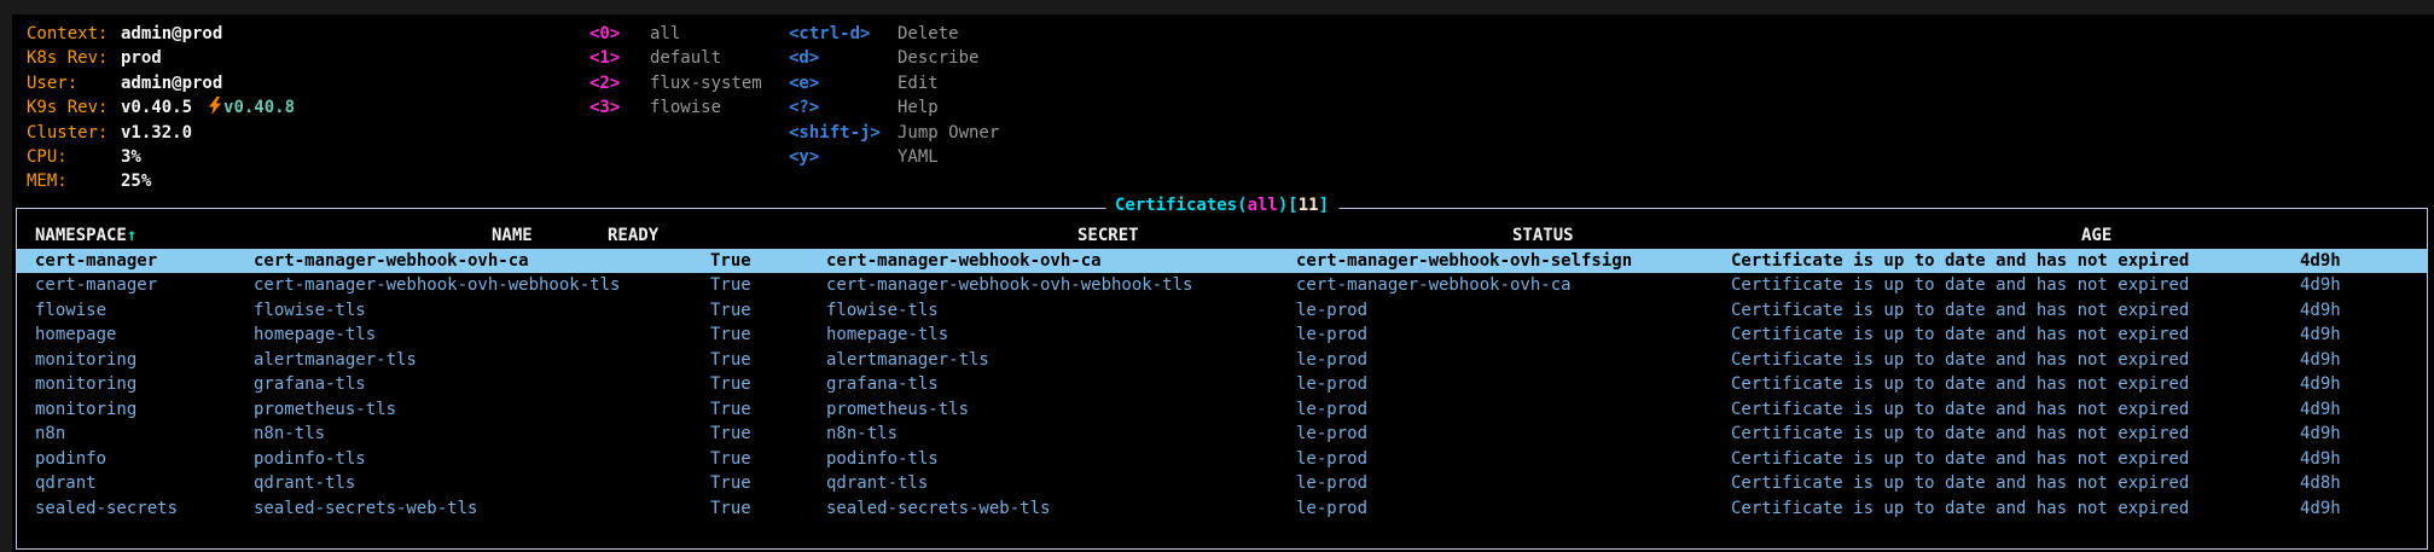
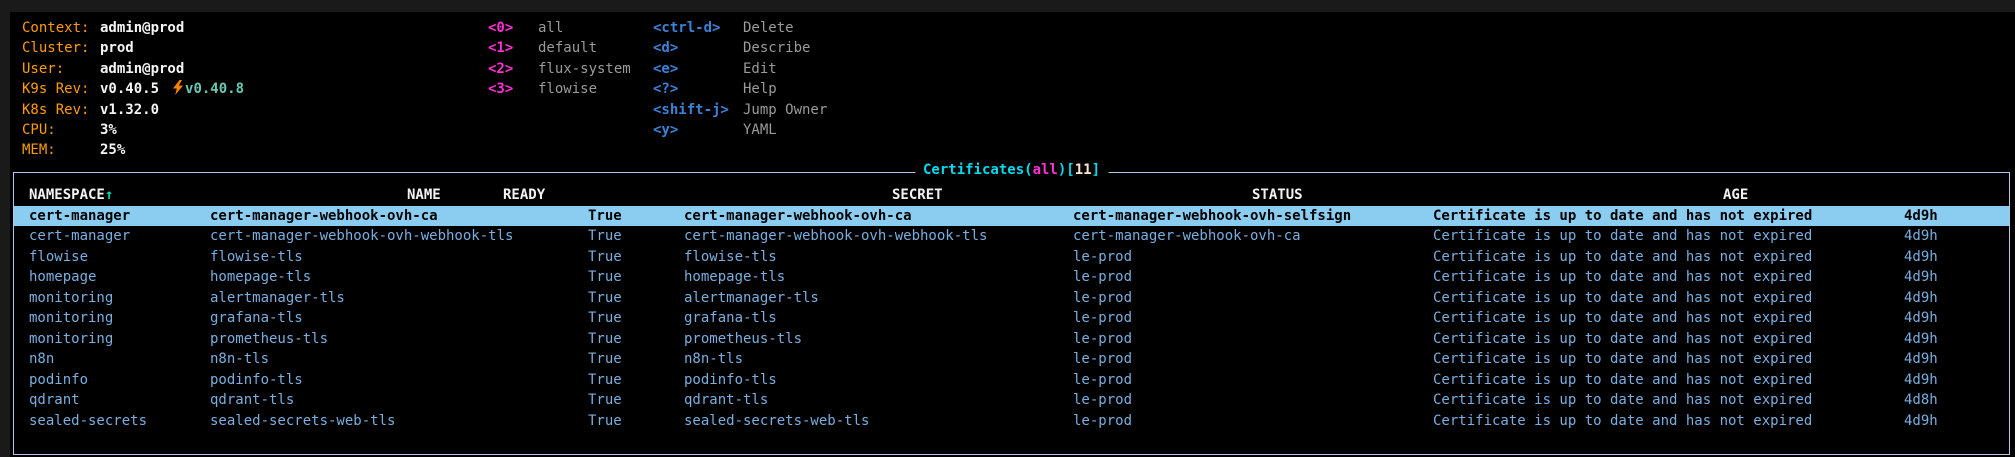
  Context: admin@prod
- K8s Rev: prod
+ Cluster: prod
  User: admin@prod
  K9s Rev: v0.40.5 v0.40.8
- Cluster: v1.32.0
+ K8s Rev: v1.32.0
  CPU: 3%
  MEM: 25%
  <0> all
  <1> default
  <2> flux-system
  <3> flowise
  <ctrl-d> Delete
  <d> Describe
  <e> Edit
  <?> Help
  <shift-j> Jump Owner
  <y> YAML
  Certificates(all)[11]
  NAMESPACE↑
  NAME
  READY
  SECRET
  STATUS
  AGE
  cert-manager
  cert-manager-webhook-ovh-ca
  True
  cert-manager-webhook-ovh-ca
  cert-manager-webhook-ovh-selfsign
  Certificate is up to date and has not expired
  4d9h
  cert-manager
  cert-manager-webhook-ovh-webhook-tls
  True
  cert-manager-webhook-ovh-webhook-tls
  cert-manager-webhook-ovh-ca
  Certificate is up to date and has not expired
  4d9h
  flowise
  flowise-tls
  True
  flowise-tls
  le-prod
  Certificate is up to date and has not expired
  4d9h
  homepage
  homepage-tls
  True
  homepage-tls
  le-prod
  Certificate is up to date and has not expired
  4d9h
  monitoring
  alertmanager-tls
  True
  alertmanager-tls
  le-prod
  Certificate is up to date and has not expired
  4d9h
  monitoring
  grafana-tls
  True
  grafana-tls
  le-prod
  Certificate is up to date and has not expired
  4d9h
  monitoring
  prometheus-tls
  True
  prometheus-tls
  le-prod
  Certificate is up to date and has not expired
  4d9h
  n8n
  n8n-tls
  True
  n8n-tls
  le-prod
  Certificate is up to date and has not expired
  4d9h
  podinfo
  podinfo-tls
  True
  podinfo-tls
  le-prod
  Certificate is up to date and has not expired
  4d9h
  qdrant
  qdrant-tls
  True
  qdrant-tls
  le-prod
  Certificate is up to date and has not expired
  4d8h
  sealed-secrets
  sealed-secrets-web-tls
  True
  sealed-secrets-web-tls
  le-prod
  Certificate is up to date and has not expired
  4d9h
